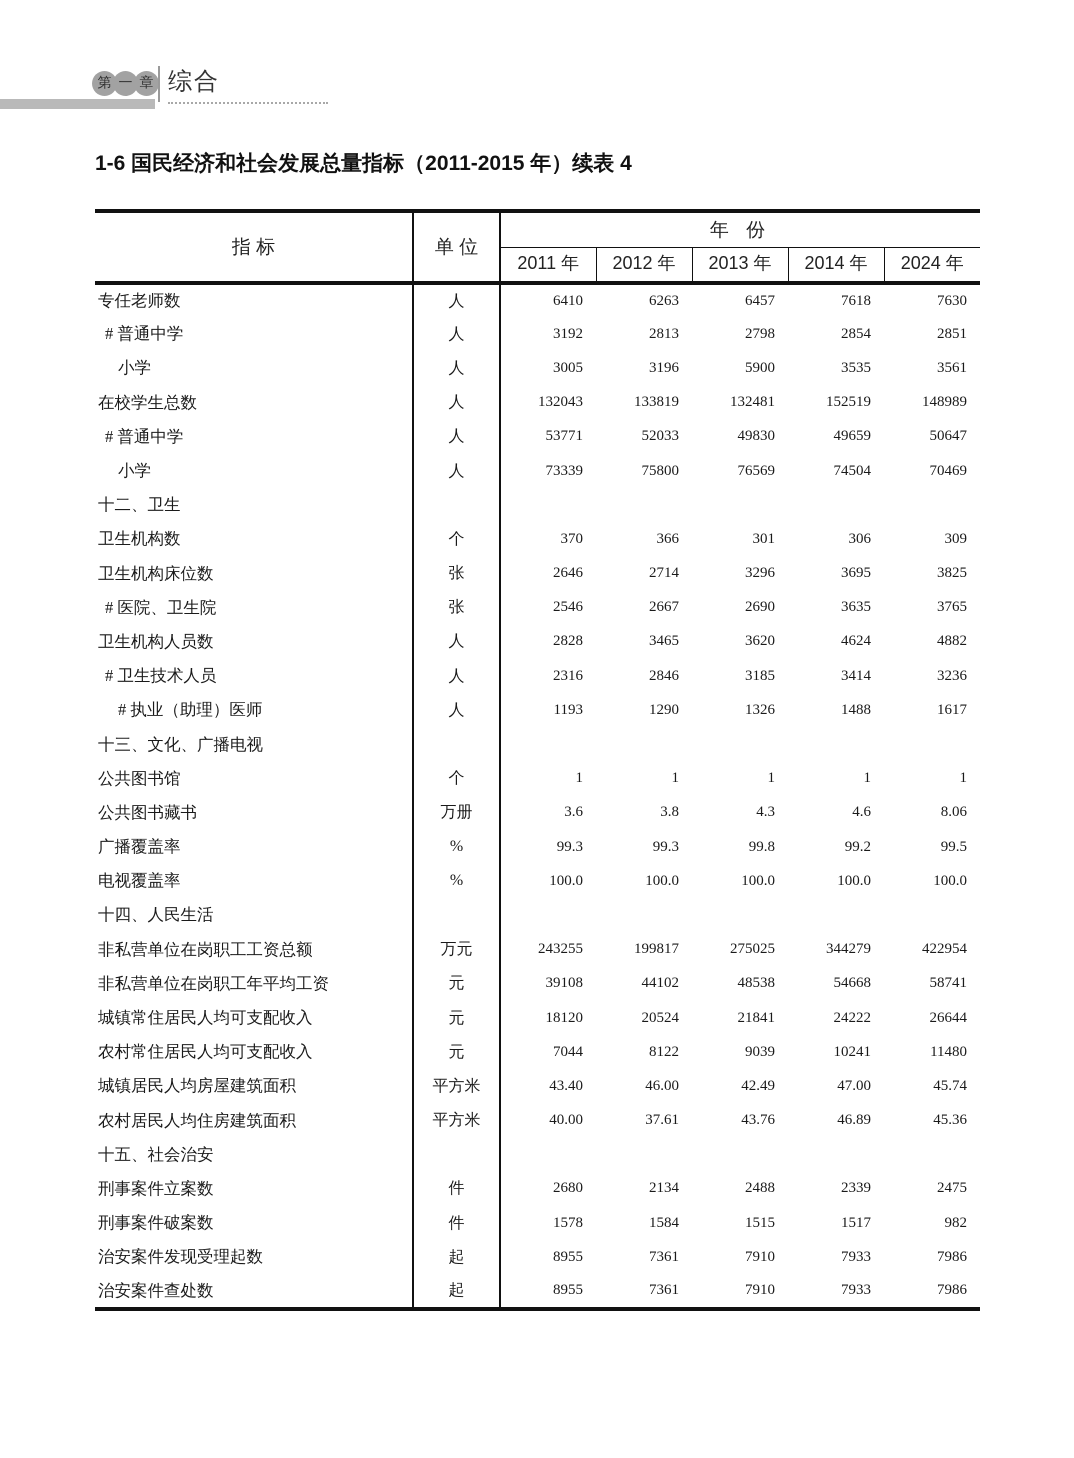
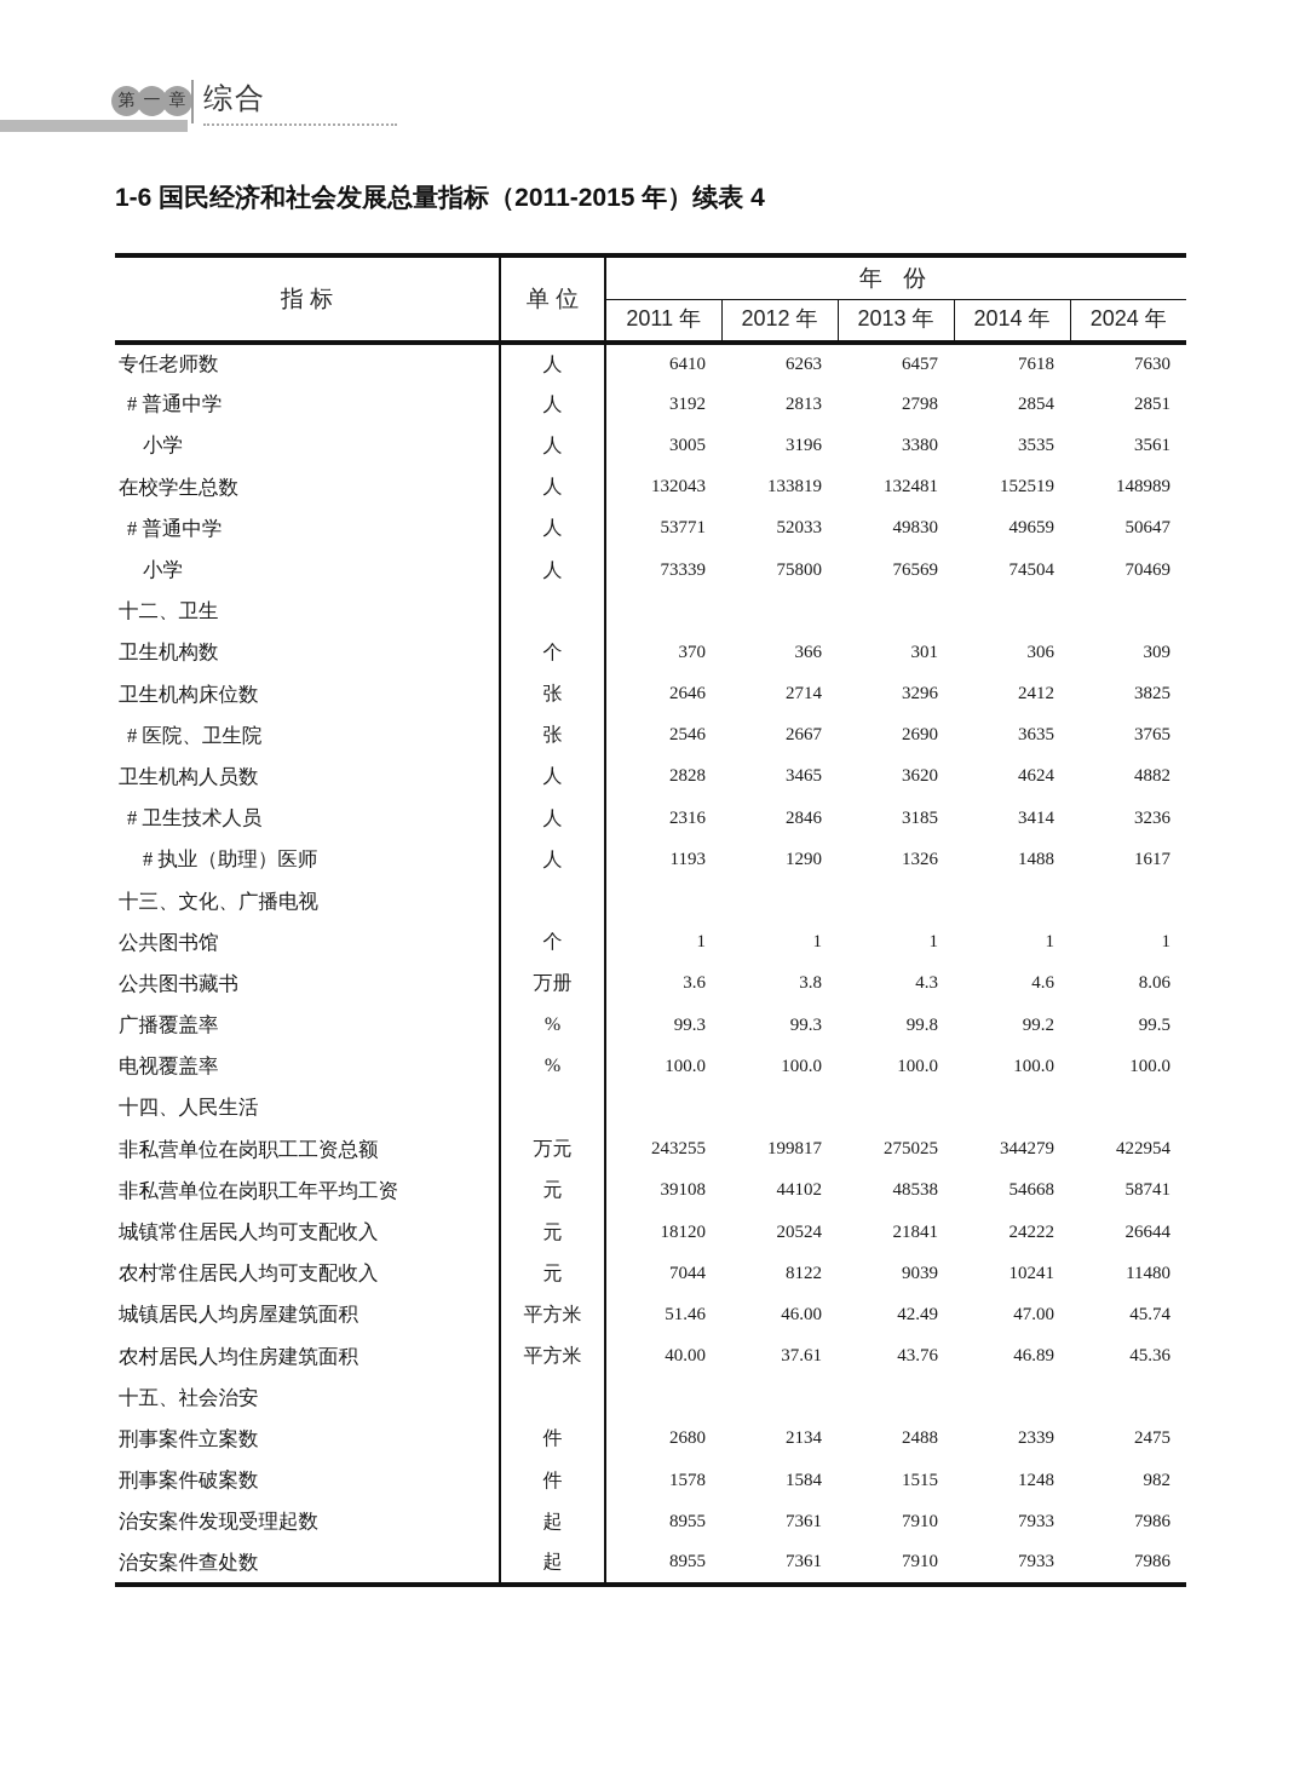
  第
  一
  章
  综合
  1-6 国民经济和社会发展总量指标（2011-2015 年）续表 4
  指 标	单 位	年 份
  2011 年	2012 年	2013 年	2014 年	2024 年
  专任老师数	人	6410	6263	6457	7618	7630
  # 普通中学	人	3192	2813	2798	2854	2851
- 小学	人	3005	3196	5900	3535	3561
+ 小学	人	3005	3196	3380	3535	3561
  在校学生总数	人	132043	133819	132481	152519	148989
  # 普通中学	人	53771	52033	49830	49659	50647
  小学	人	73339	75800	76569	74504	70469
  十二、卫生
  卫生机构数	个	370	366	301	306	309
- 卫生机构床位数	张	2646	2714	3296	3695	3825
+ 卫生机构床位数	张	2646	2714	3296	2412	3825
  # 医院、卫生院	张	2546	2667	2690	3635	3765
  卫生机构人员数	人	2828	3465	3620	4624	4882
  # 卫生技术人员	人	2316	2846	3185	3414	3236
  # 执业（助理）医师	人	1193	1290	1326	1488	1617
  十三、文化、广播电视
  公共图书馆	个	1	1	1	1	1
  公共图书藏书	万册	3.6	3.8	4.3	4.6	8.06
  广播覆盖率	%	99.3	99.3	99.8	99.2	99.5
  电视覆盖率	%	100.0	100.0	100.0	100.0	100.0
  十四、人民生活
  非私营单位在岗职工工资总额	万元	243255	199817	275025	344279	422954
  非私营单位在岗职工年平均工资	元	39108	44102	48538	54668	58741
  城镇常住居民人均可支配收入	元	18120	20524	21841	24222	26644
  农村常住居民人均可支配收入	元	7044	8122	9039	10241	11480
- 城镇居民人均房屋建筑面积	平方米	43.40	46.00	42.49	47.00	45.74
+ 城镇居民人均房屋建筑面积	平方米	51.46	46.00	42.49	47.00	45.74
  农村居民人均住房建筑面积	平方米	40.00	37.61	43.76	46.89	45.36
  十五、社会治安
  刑事案件立案数	件	2680	2134	2488	2339	2475
- 刑事案件破案数	件	1578	1584	1515	1517	982
+ 刑事案件破案数	件	1578	1584	1515	1248	982
  治安案件发现受理起数	起	8955	7361	7910	7933	7986
  治安案件查处数	起	8955	7361	7910	7933	7986
